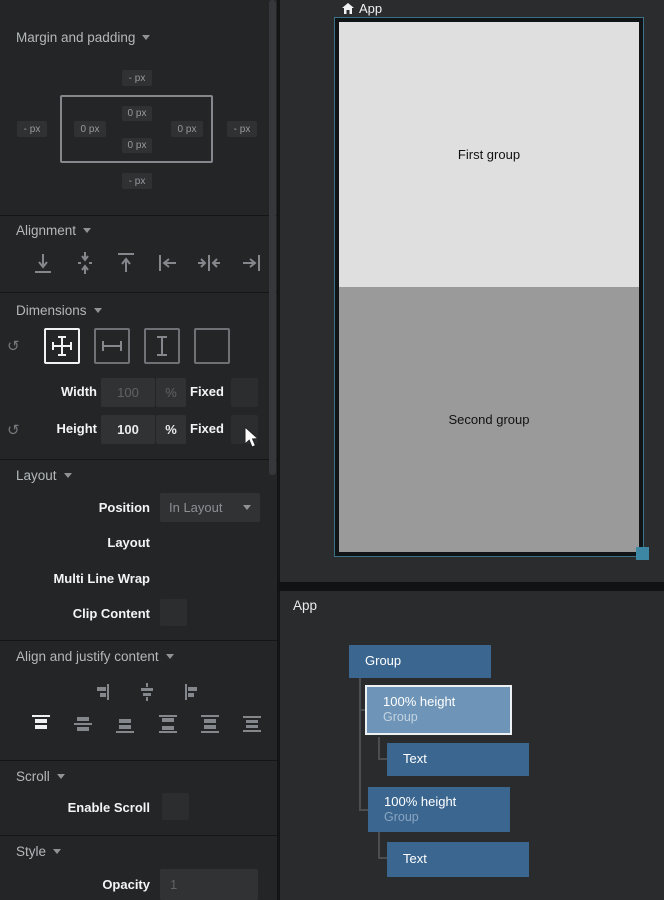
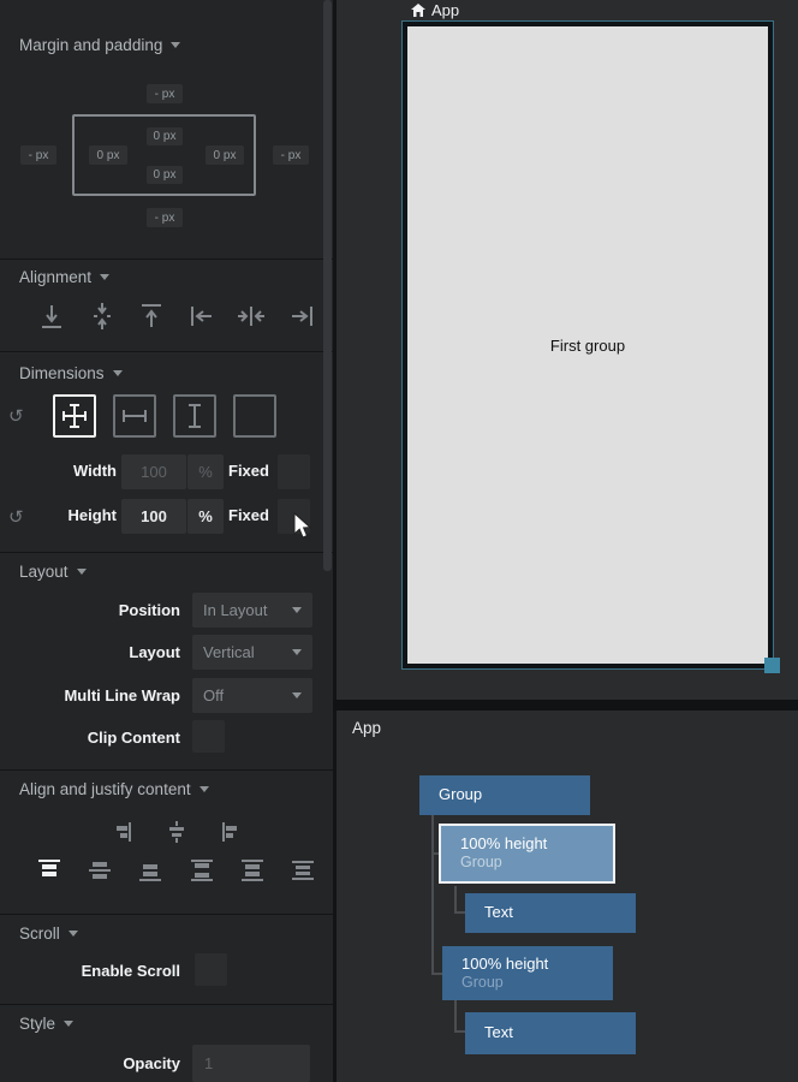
  Margin and padding
  - px
  - px
  - px
  - px
  0 px
  0 px
  0 px
  0 px
  Alignment
  Dimensions
  ↺
  Width
  100
  %
  Fixed
  ↺
  Height
  100
  %
  Fixed
  Layout
  Position
  In Layout
  Layout
+ Vertical
  Multi Line Wrap
+ Off
  Clip Content
  Align and justify content
  Scroll
  Enable Scroll
  Style
  Opacity
  1
  App
  First group
- Second group
  App
  Group
  100% height
  Group
  Text
  100% height
  Group
  Text
